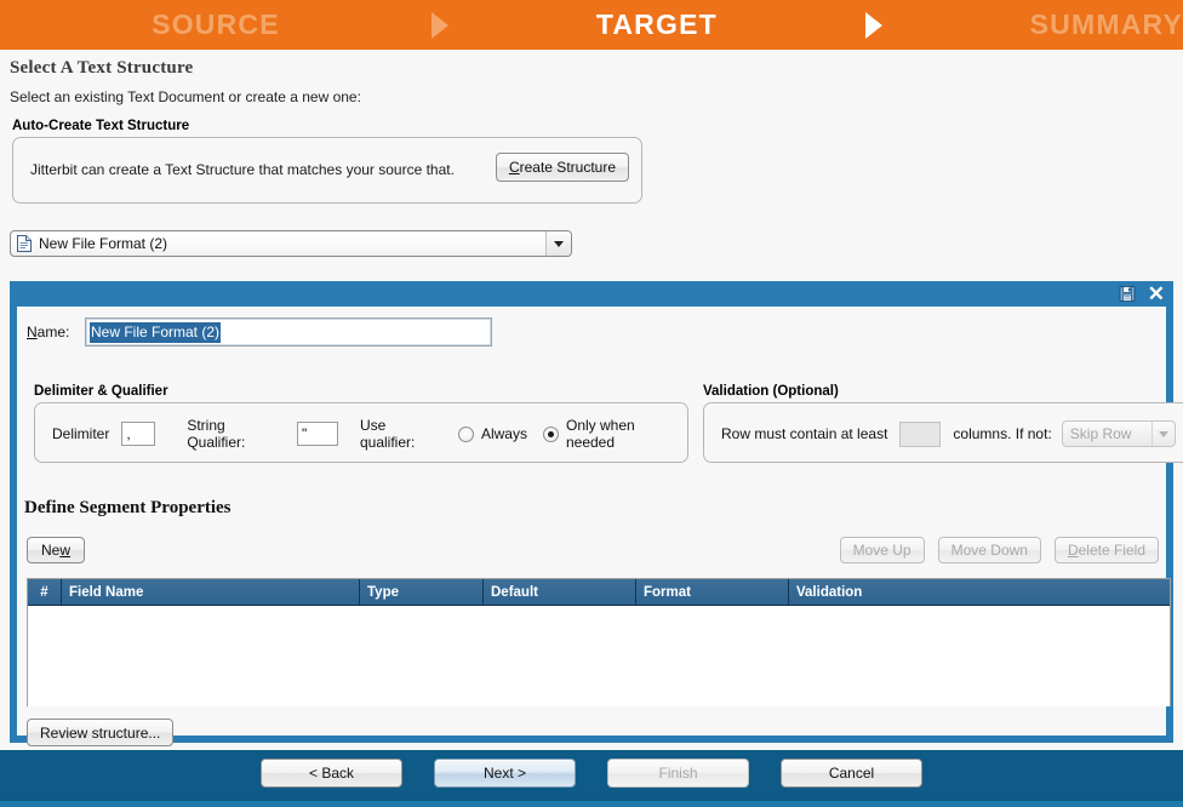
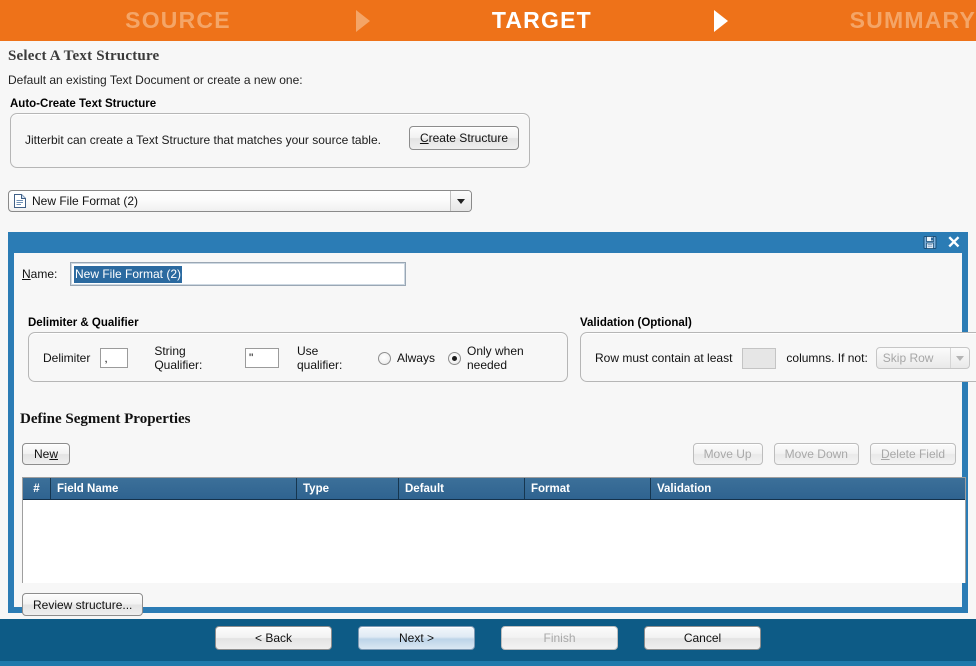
  SOURCE
  TARGET
  SUMMARY
  Select A Text Structure
- Select an existing Text Document or create a new one:
+ Default an existing Text Document or create a new one:
  Auto-Create Text Structure
- Jitterbit can create a Text Structure that matches your source that.
+ Jitterbit can create a Text Structure that matches your source table.
  C
  reate Structure
  New File Format (2)
  ✕
  Name:
  New File Format (2)
  Delimiter & Qualifier
  Delimiter
  ,
  String Qualifier:
  "
  Use qualifier:
  Always
  Only when needed
  Validation (Optional)
  Row must contain at least
  columns. If not:
  Skip Row
  Define Segment Properties
  Ne
  w
  Move Up
  Move Down
  D
  elete Field
  #
  Field Name
  Type
  Default
  Format
  Validation
  Review structure...
  < Back
  Next >
  Finish
  Cancel
